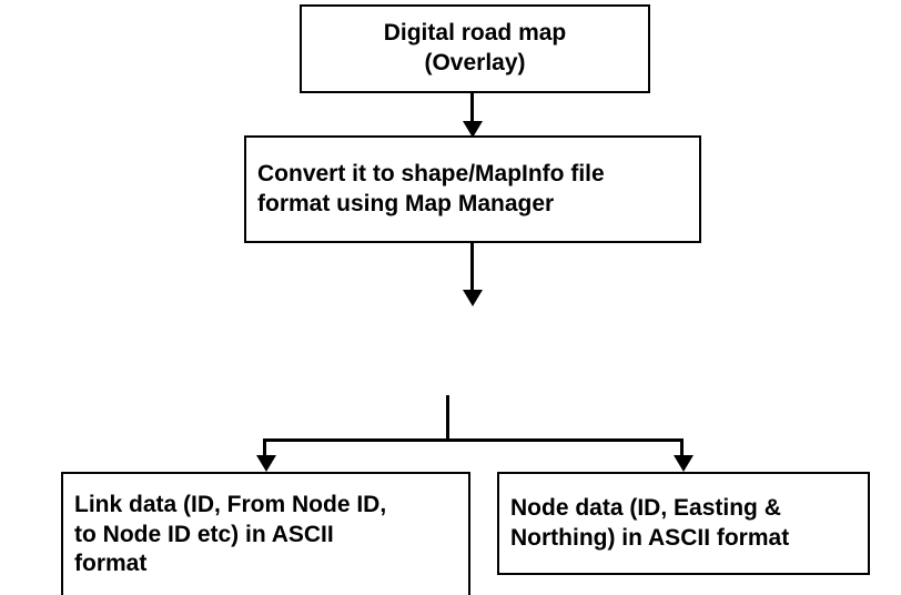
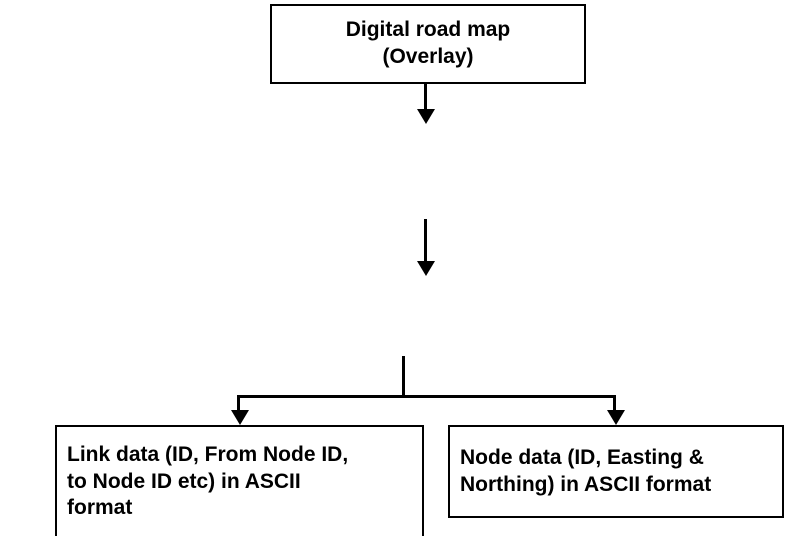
  Digital road map
  (Overlay)
- Convert it to shape/MapInfo file
- format using Map Manager
  Link data (ID, From Node ID,
  to Node ID etc) in ASCII
  format
  Node data (ID, Easting &
  Northing) in ASCII format
